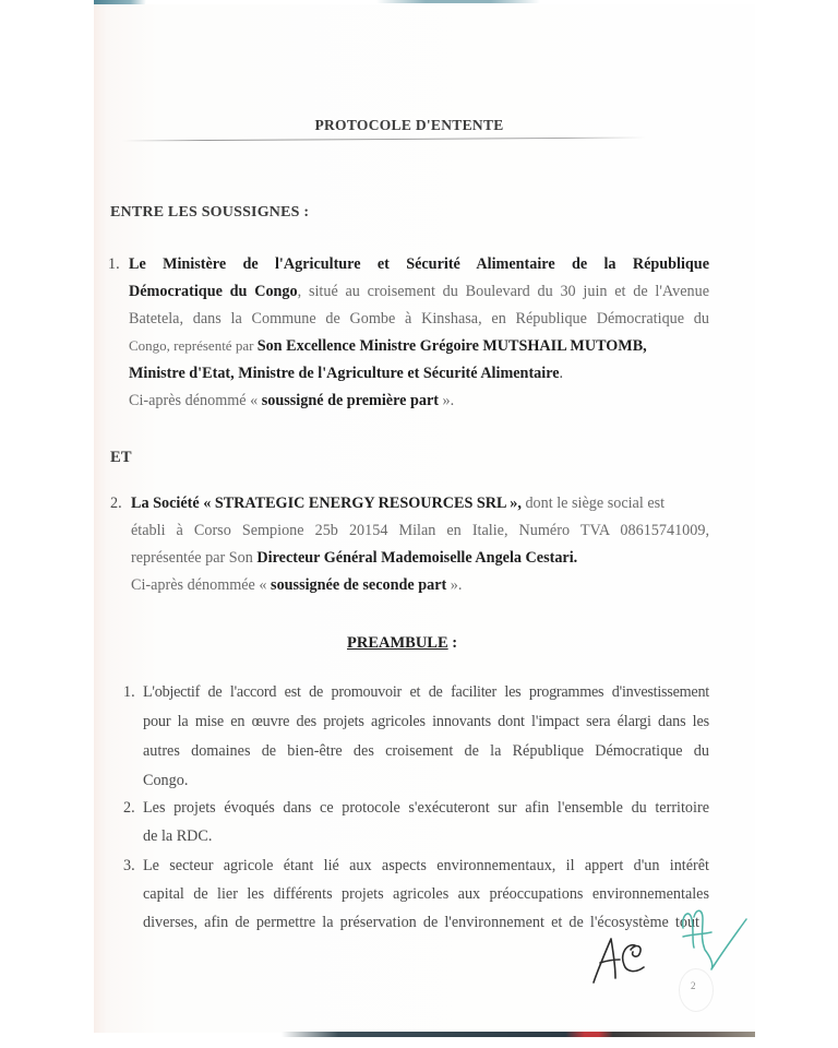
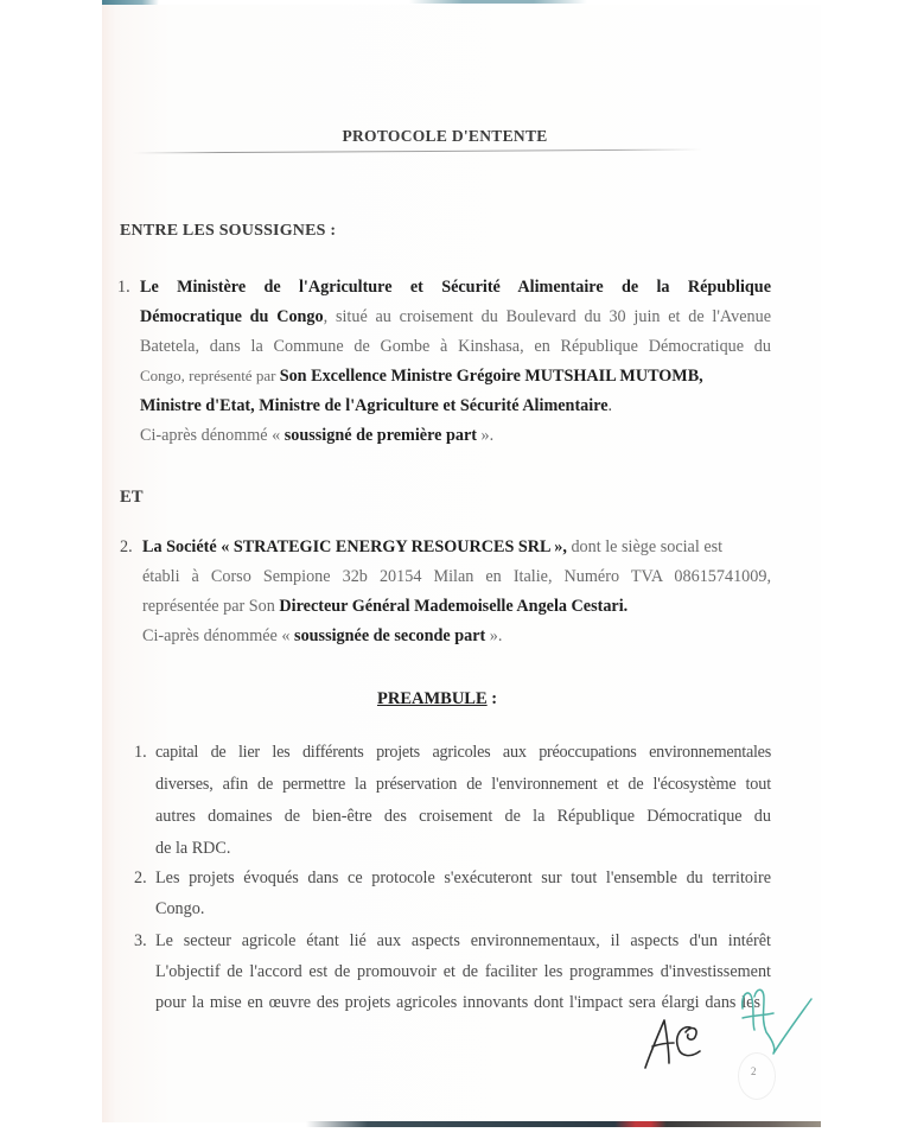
  PROTOCOLE D'ENTENTE
  ENTRE LES SOUSSIGNES :
  1.
  Le Ministère de l'Agriculture et Sécurité Alimentaire de la République
  Démocratique du Congo, situé au croisement du Boulevard du 30 juin et de l'Avenue
  Batetela, dans la Commune de Gombe à Kinshasa, en République Démocratique du
  Congo, représenté par Son Excellence Ministre Grégoire MUTSHAIL MUTOMB,
  Ministre d'Etat, Ministre de l'Agriculture et Sécurité Alimentaire.
  Ci-après dénommé « soussigné de première part ».
  ET
  2.
  La Société « STRATEGIC ENERGY RESOURCES SRL », dont le siège social est
- établi à Corso Sempione 25b 20154 Milan en Italie, Numéro TVA 08615741009,
+ établi à Corso Sempione 32b 20154 Milan en Italie, Numéro TVA 08615741009,
  représentée par Son Directeur Général Mademoiselle Angela Cestari.
  Ci-après dénommée « soussignée de seconde part ».
  PREAMBULE :
  1.
- L'objectif de l'accord est de promouvoir et de faciliter les programmes d'investissement
+ capital de lier les différents projets agricoles aux préoccupations environnementales
- pour la mise en œuvre des projets agricoles innovants dont l'impact sera élargi dans les
+ diverses, afin de permettre la préservation de l'environnement et de l'écosystème tout
  autres domaines de bien-être des croisement de la République Démocratique du
- Congo.
+ de la RDC.
  2.
- Les projets évoqués dans ce protocole s'exécuteront sur afin l'ensemble du territoire
+ Les projets évoqués dans ce protocole s'exécuteront sur tout l'ensemble du territoire
- de la RDC.
+ Congo.
  3.
- Le secteur agricole étant lié aux aspects environnementaux, il appert d'un intérêt
+ Le secteur agricole étant lié aux aspects environnementaux, il aspects d'un intérêt
- capital de lier les différents projets agricoles aux préoccupations environnementales
+ L'objectif de l'accord est de promouvoir et de faciliter les programmes d'investissement
- diverses, afin de permettre la préservation de l'environnement et de l'écosystème tout
+ pour la mise en œuvre des projets agricoles innovants dont l'impact sera élargi dans les
  2
